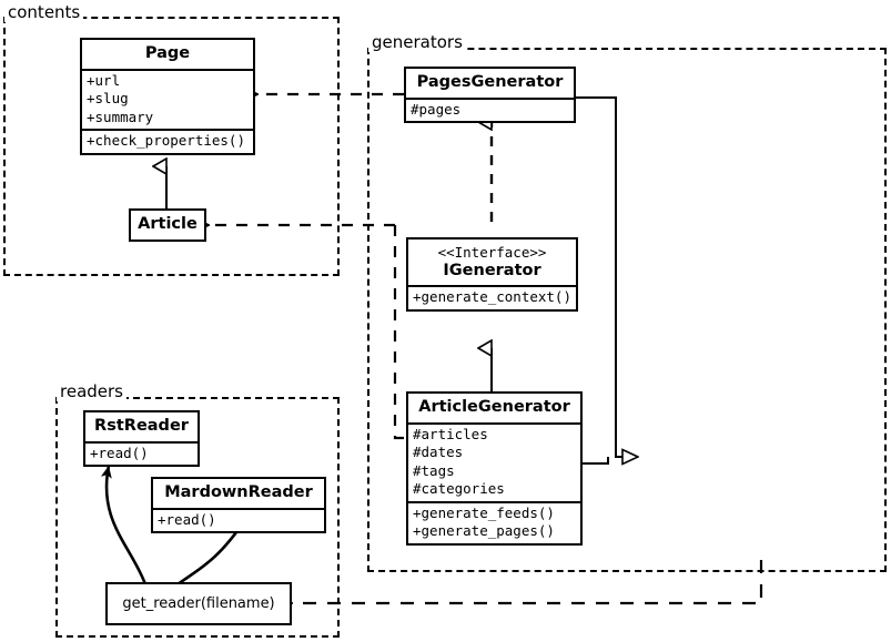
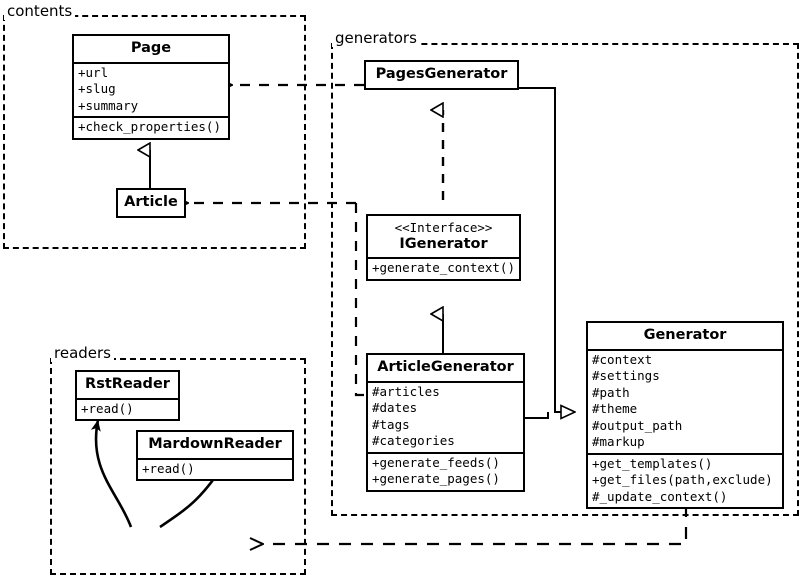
  contents
  generators
  readers
  Page
  +url
  +slug
  +summary
  +check_properties()
  Article
  PagesGenerator
- #pages
  <<Interface>>
  IGenerator
  +generate_context()
  ArticleGenerator
  #articles
  #dates
  #tags
  #categories
  +generate_feeds()
  +generate_pages()
+ Generator
+ #context
+ #settings
+ #path
+ #theme
+ #output_path
+ #markup
+ +get_templates()
+ +get_files(path,exclude)
+ #_update_context()
  RstReader
  +read()
  MardownReader
  +read()
- get_reader(filename)
